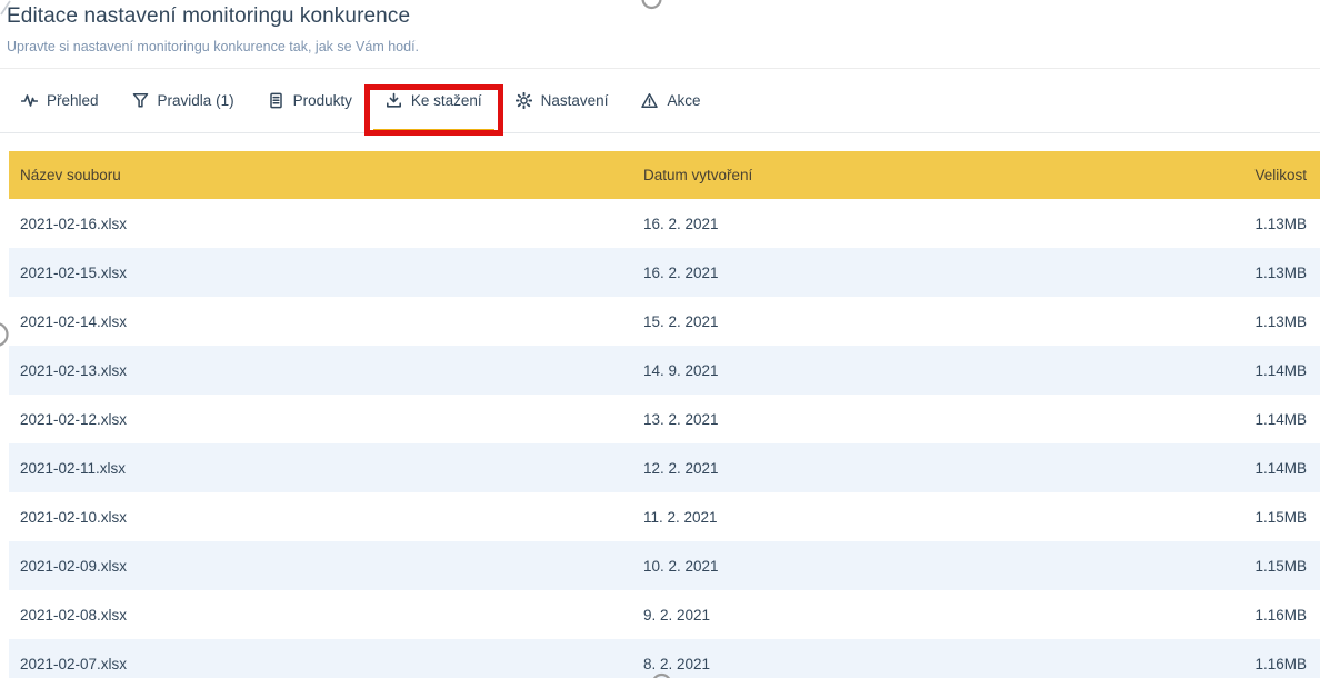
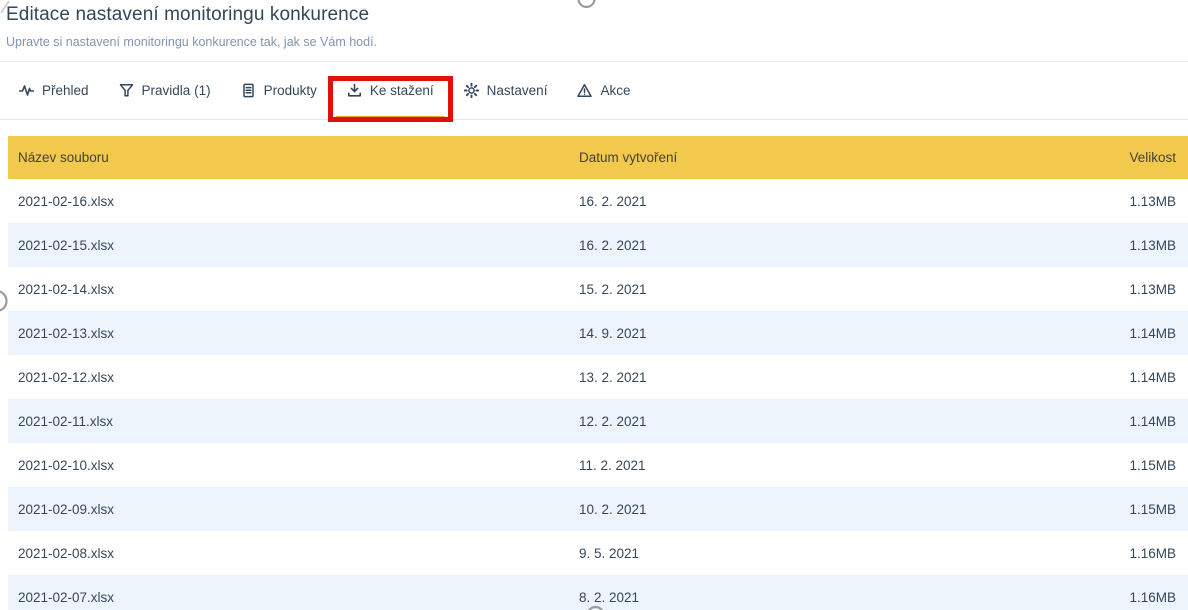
  Editace nastavení monitoringu konkurence
  Upravte si nastavení monitoringu konkurence tak, jak se Vám hodí.
  Přehled
  Pravidla (1)
  Produkty
  Ke stažení
  Nastavení
  Akce
  Název souboru
  Datum vytvoření
  Velikost
  2021-02-16.xlsx
  16. 2. 2021
  1.13MB
  2021-02-15.xlsx
  16. 2. 2021
  1.13MB
  2021-02-14.xlsx
  15. 2. 2021
  1.13MB
  2021-02-13.xlsx
  14. 9. 2021
  1.14MB
  2021-02-12.xlsx
  13. 2. 2021
  1.14MB
  2021-02-11.xlsx
  12. 2. 2021
  1.14MB
  2021-02-10.xlsx
  11. 2. 2021
  1.15MB
  2021-02-09.xlsx
  10. 2. 2021
  1.15MB
  2021-02-08.xlsx
- 9. 2. 2021
+ 9. 5. 2021
  1.16MB
  2021-02-07.xlsx
  8. 2. 2021
  1.16MB
